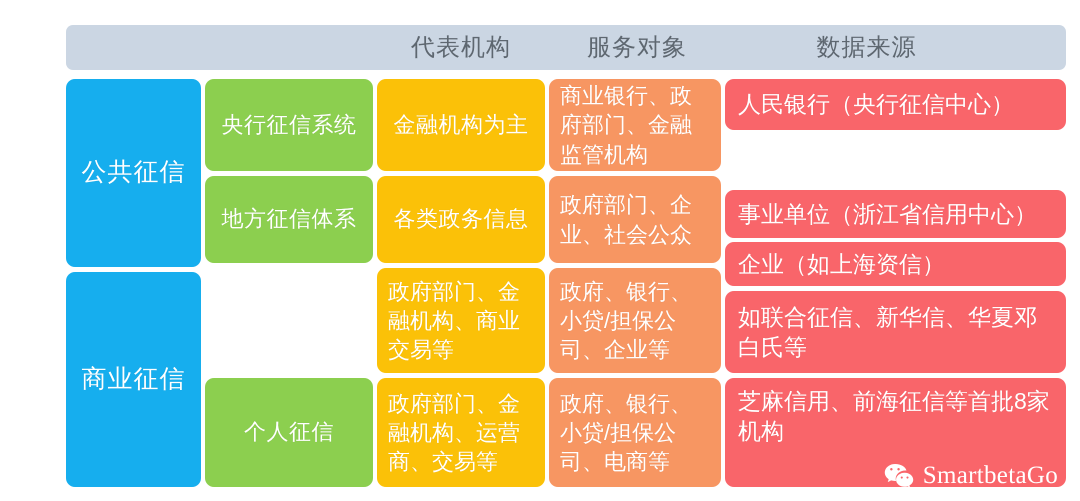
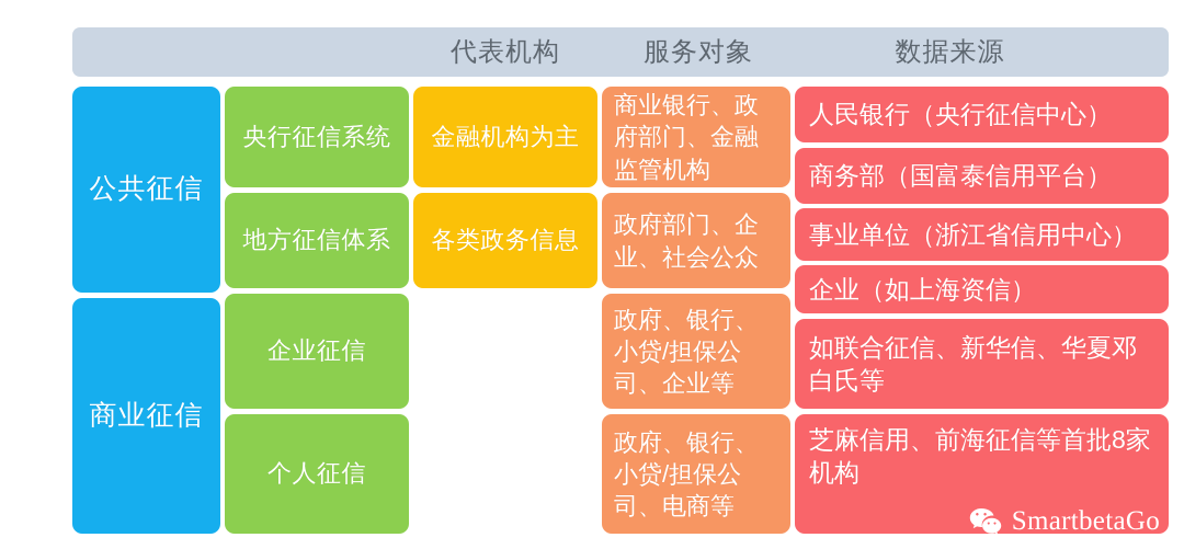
  代表机构
  服务对象
  数据来源
  公共征信
  商业征信
  央行征信系统
  地方征信体系
+ 企业征信
  个人征信
  金融机构为主
  各类政务信息
- 政府部门、金融机构、商业交易等
- 政府部门、金融机构、运营商、交易等
  商业银行、政府部门、金融监管机构
  政府部门、企业、社会公众
  政府、银行、小贷/担保公司、企业等
  政府、银行、小贷/担保公司、电商等
  人民银行（央行征信中心）
+ 商务部（国富泰信用平台）
  事业单位（浙江省信用中心）
  企业（如上海资信）
  如联合征信、新华信、华夏邓白氏等
  芝麻信用、前海征信等首批8家机构
  SmartbetaGo
